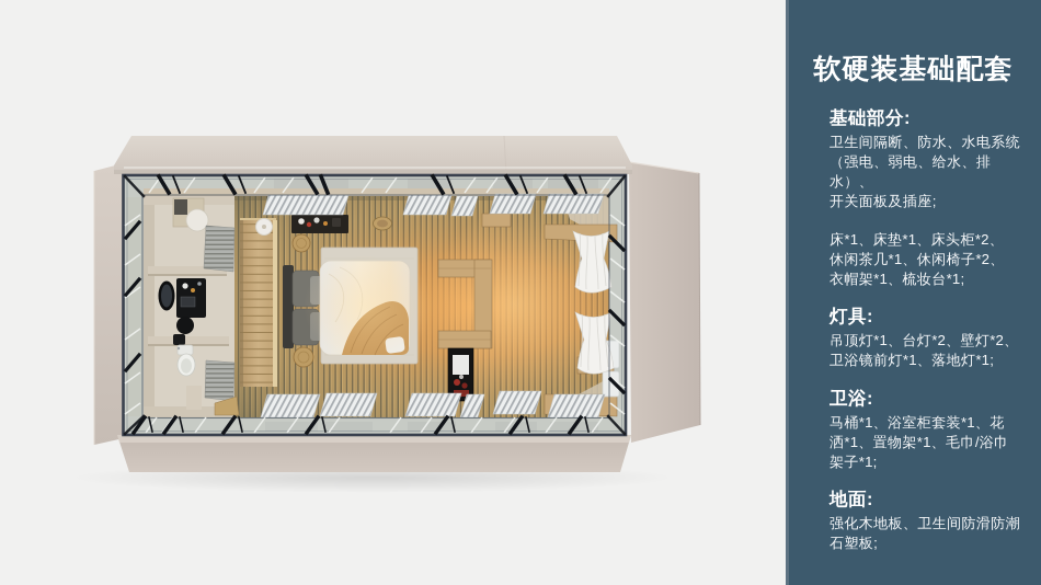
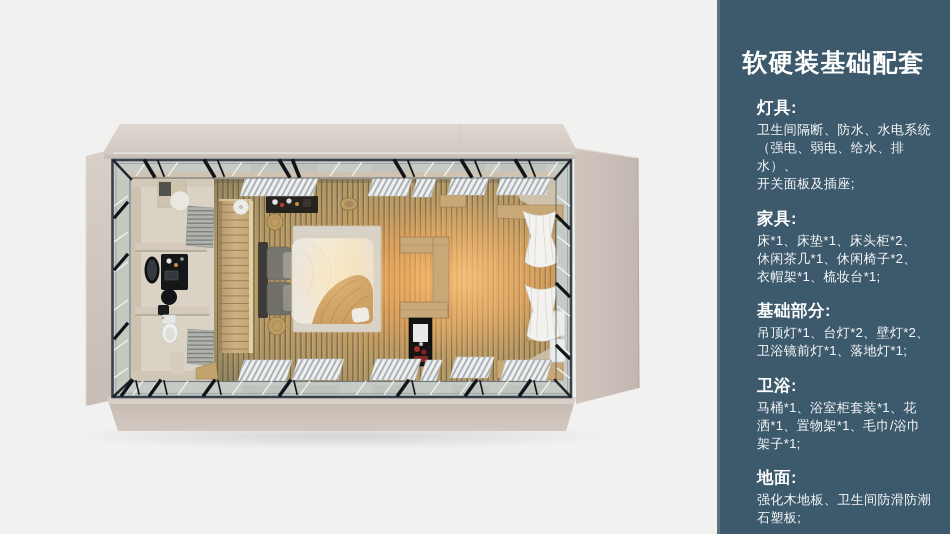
  软硬装基础配套
- 基础部分:
+ 灯具:
  卫生间隔断、防水、水电系统
  （强电、弱电、给水、排水）、
  开关面板及插座;
+ 家具:
  床*1、床垫*1、床头柜*2、
  休闲茶几*1、休闲椅子*2、
  衣帽架*1、梳妆台*1;
- 灯具:
+ 基础部分:
  吊顶灯*1、台灯*2、壁灯*2、
  卫浴镜前灯*1、落地灯*1;
  卫浴:
  马桶*1、浴室柜套装*1、花
  洒*1、置物架*1、毛巾/浴巾
  架子*1;
  地面:
  强化木地板、卫生间防滑防潮
  石塑板;
